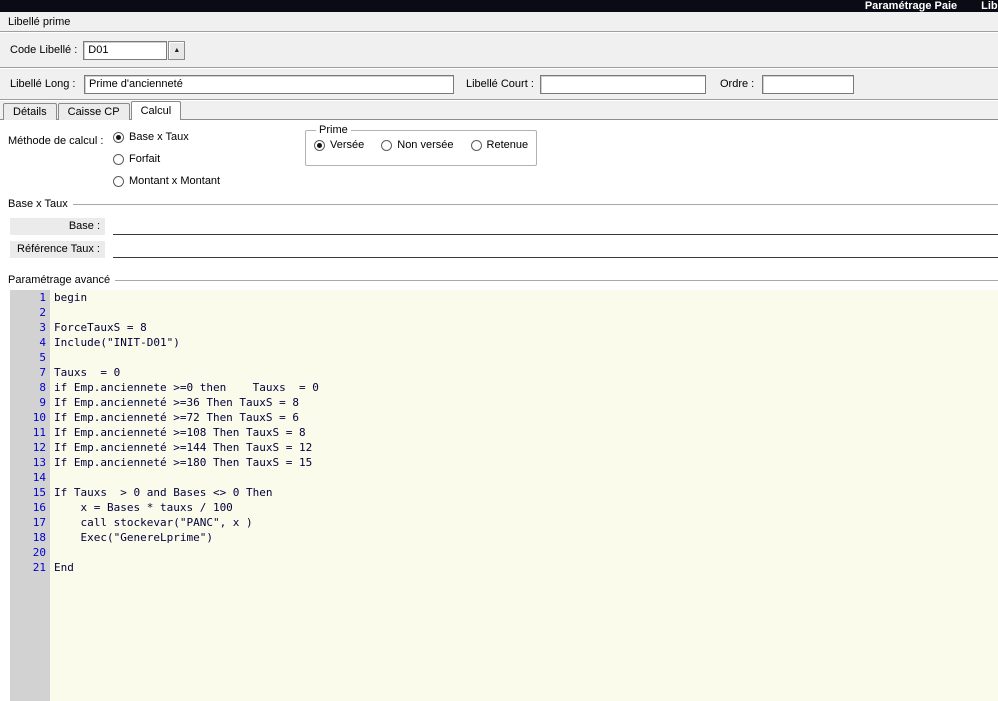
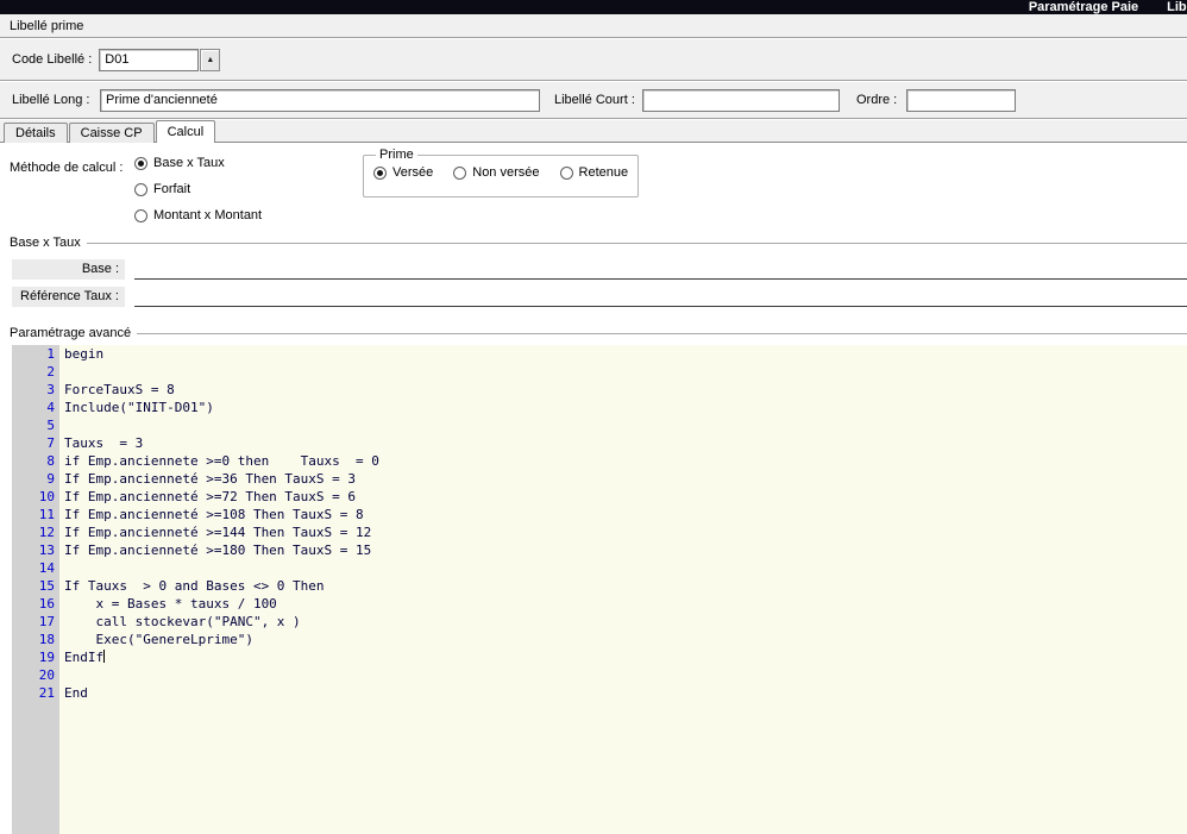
  Paramétrage Paie
  Libellé prime
  Code Libellé :
  D01
  Libellé Long :
  Prime d'ancienneté
  Libellé Court :
  Ordre :
  Détails
  Caisse CP
  Calcul
  Méthode de calcul :
  Base x Taux
  Forfait
  Montant x Montant
  Prime
  Versée
  Non versée
  Retenue
  Base x Taux
  Base :
  Référence Taux :
  Paramétrage avancé
  1
  begin
  2
  3
  ForceTauxS = 8
  4
  Include("INIT-D01")
  5
  7
- Tauxs = 0
+ Tauxs = 3
  8
  if Emp.anciennete >=0 then Tauxs = 0
  9
- If Emp.ancienneté >=36 Then TauxS = 8
+ If Emp.ancienneté >=36 Then TauxS = 3
  10
  If Emp.ancienneté >=72 Then TauxS = 6
  11
  If Emp.ancienneté >=108 Then TauxS = 8
  12
  If Emp.ancienneté >=144 Then TauxS = 12
  13
  If Emp.ancienneté >=180 Then TauxS = 15
  14
  15
  If Tauxs > 0 and Bases <> 0 Then
  16
  x = Bases * tauxs / 100
  17
  call stockevar("PANC", x )
  18
  Exec("GenereLprime")
+ 19
+ EndIf
  20
  21
  End
